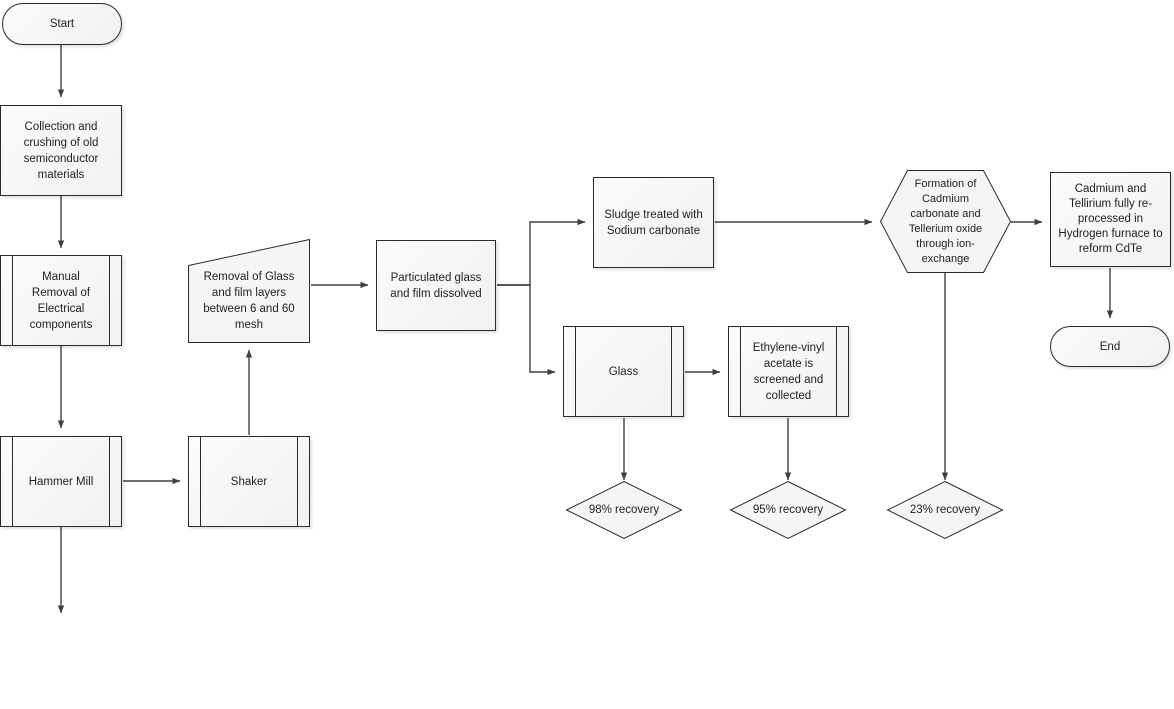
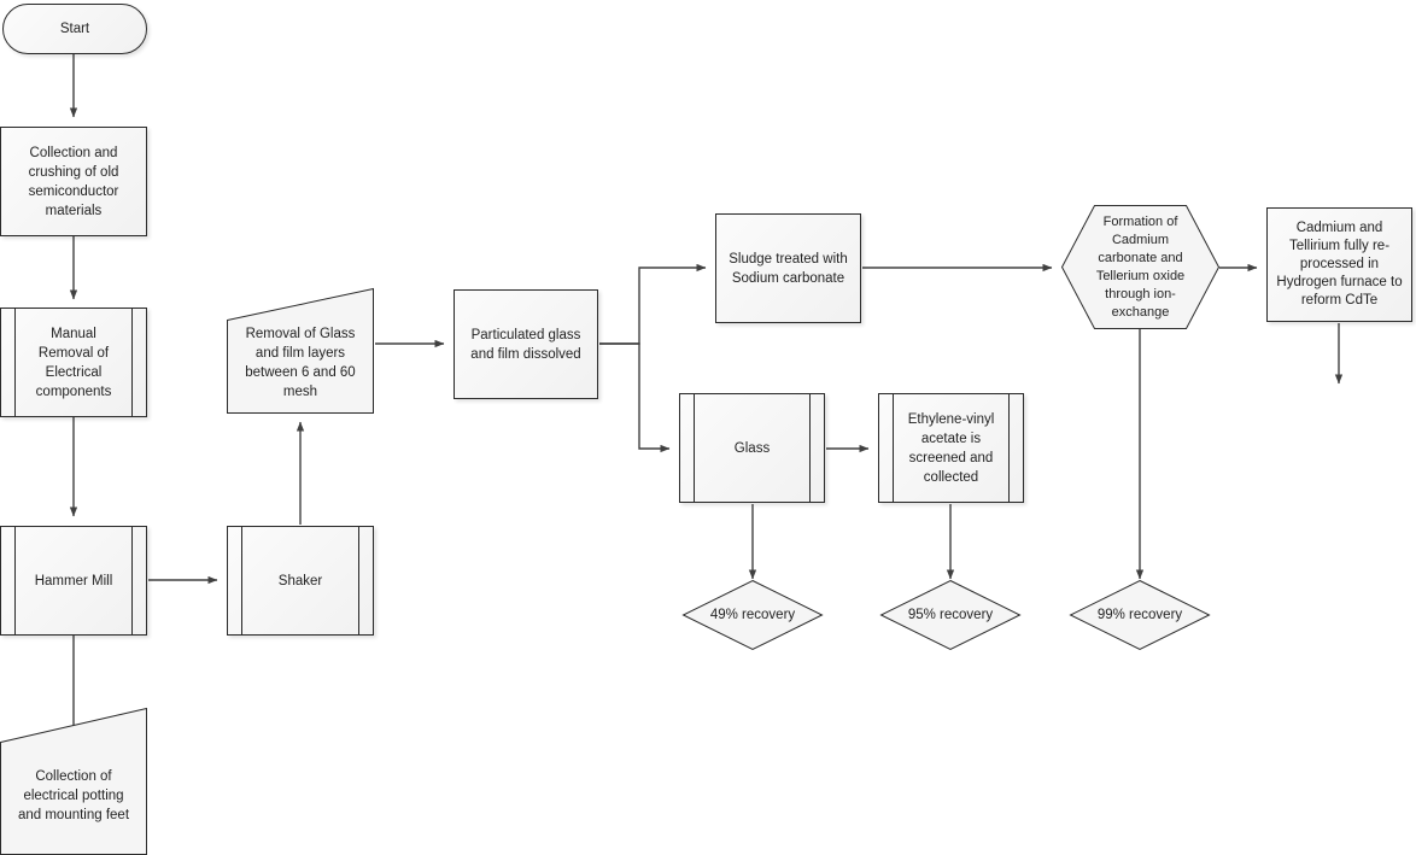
  Start
  Collection and
  crushing of old
  semiconductor
  materials
  Manual
  Removal of
  Electrical
  components
  Hammer Mill
+ Collection of
+ electrical potting
+ and mounting feet
  Shaker
  Removal of Glass
  and film layers
  between 6 and 60
  mesh
  Particulated glass
  and film dissolved
  Sludge treated with
  Sodium carbonate
  Glass
  Ethylene-vinyl
  acetate is
  screened and
  collected
  Formation of
  Cadmium
  carbonate and
  Tellerium oxide
  through ion-
  exchange
  Cadmium and
  Tellirium fully re-
  processed in
  Hydrogen furnace to
  reform CdTe
- End
- 98% recovery
+ 49% recovery
  95% recovery
- 23% recovery
+ 99% recovery
